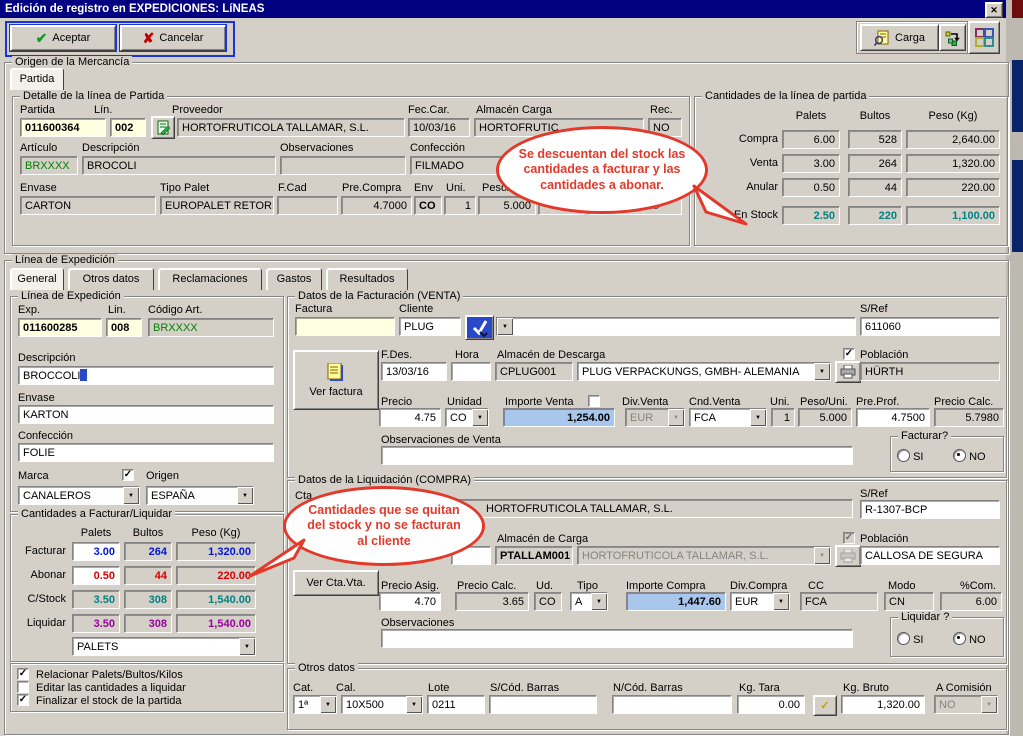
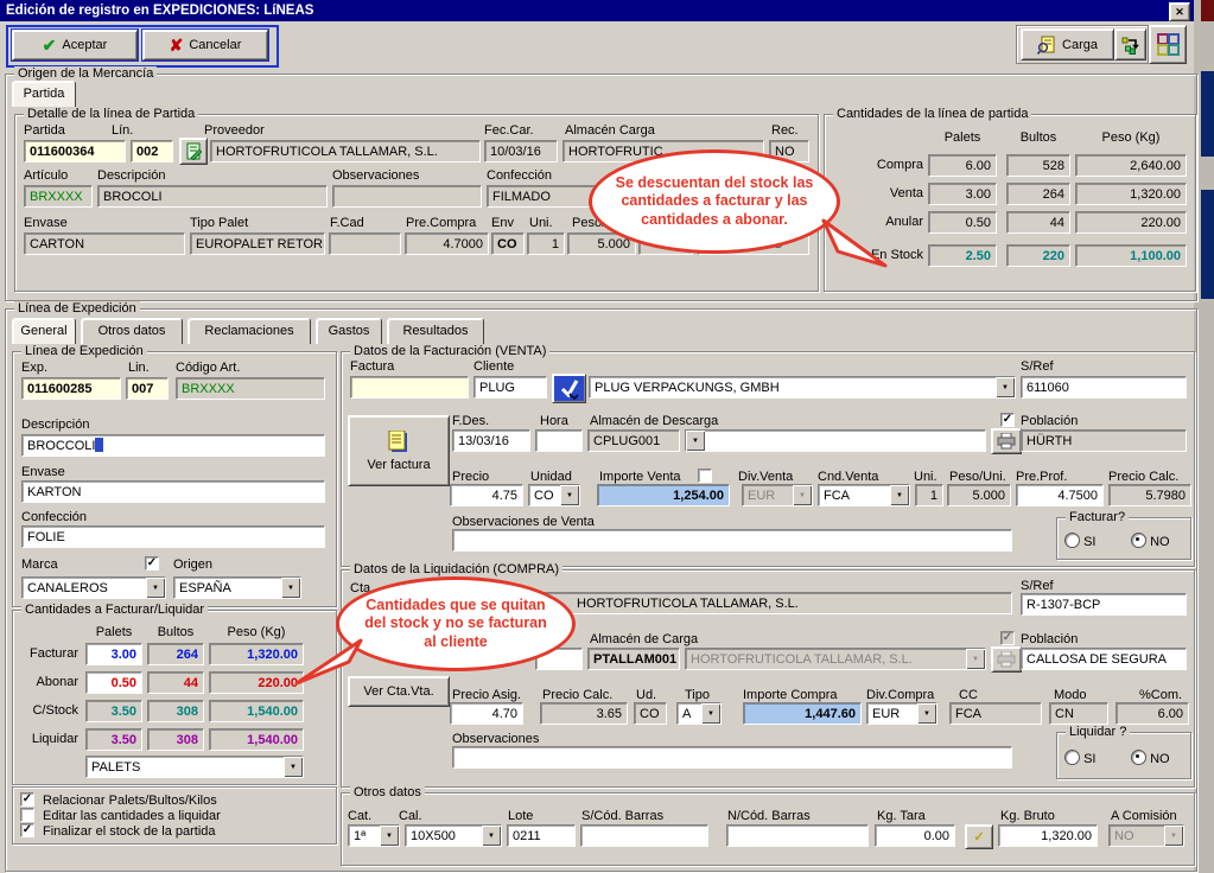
  Edición de registro en EXPEDICIONES: LíNEAS
  ✕
  ✔
  Aceptar
  ✘
  Cancelar
  Carga
  Origen de la Mercancía
  Partida
  Detalle de la línea de Partida
  Partida
  Lín.
  Proveedor
  Fec.Car.
  Almacén Carga
  Rec.
  011600364
  002
  HORTOFRUTICOLA TALLAMAR, S.L.
  10/03/16
  HORTOFRUTIC
  NO
  Artículo
  Descripción
  Observaciones
  Confección
  BRXXXX
  BROCOLI
  FILMADO
  Envase
  Tipo Palet
  F.Cad
  Pre.Compra
  Env
  Uni.
  CARTON
  EUROPALET RETOR
  4.7000
  CO
  1
  5.000
  Cantidades de la línea de partida
  Palets
  Bultos
  Peso (Kg)
  Compra
  6.00
  528
  2,640.00
  Venta
  3.00
  264
  1,320.00
  Anular
  0.50
  44
  220.00
  En Stock
  2.50
  220
  1,100.00
  Se descuentan del stock las cantidades a facturar y las cantidades a abonar.
  Línea de Expedición
  General
  Otros datos
  Reclamaciones
  Gastos
  Resultados
  Línea de Expedición
  Exp.
  Lin.
  Código Art.
  011600285
- 008
+ 007
  BRXXXX
  Descripción
  BROCCOLI
  Envase
  KARTON
  Confección
  FOLIE
  Marca
  Origen
  CANALEROS
  ESPAÑA
  Cantidades a Facturar/Liquidar
  Palets
  Bultos
  Peso (Kg)
  Facturar
  3.00
  264
  1,320.00
  Abonar
  0.50
  44
  220.00
  C/Stock
  3.50
  308
  1,540.00
  Liquidar
  3.50
  308
  1,540.00
  PALETS
  Relacionar Palets/Bultos/Kilos
  Editar las cantidades a liquidar
  Finalizar el stock de la partida
  Datos de la Facturación (VENTA)
  Factura
  Cliente
  PLUG
+ PLUG VERPACKUNGS, GMBH
  S/Ref
  611060
  Ver factura
  F.Des.
  Hora
  Almacén de Descarga
  Población
  13/03/16
  CPLUG001
- PLUG VERPACKUNGS, GMBH- ALEMANIA
  HÜRTH
  Precio
  Unidad
  Importe Venta
  Div.Venta
  Cnd.Venta
  Uni.
  Peso/Uni.
  Pre.Prof.
  Precio Calc.
  4.75
  CO
  1,254.00
  EUR
  FCA
  1
  5.000
  4.7500
  5.7980
  Observaciones de Venta
  Facturar?
  SI
  NO
  Datos de la Liquidación (COMPRA)
  Cta
  HORTOFRUTICOLA TALLAMAR, S.L.
  S/Ref
  R-1307-BCP
  Almacén de Carga
  Población
  PTALLAM001
  HORTOFRUTICOLA TALLAMAR, S.L.
  CALLOSA DE SEGURA
  Ver Cta.Vta.
  Precio Asig.
  Precio Calc.
  Ud.
  Tipo
  Importe Compra
  Div.Compra
  CC
  Modo
  %Com.
  4.70
  3.65
  CO
  A
  1,447.60
  EUR
  FCA
  CN
  6.00
  Observaciones
  Liquidar ?
  SI
  NO
  Cantidades que se quitan del stock y no se facturan al cliente
  Otros datos
  Cat.
  Cal.
  Lote
  S/Cód. Barras
  N/Cód. Barras
  Kg. Tara
  Kg. Bruto
  A Comisión
  1ª
  10X500
  0211
  0.00
  ✓
  1,320.00
  NO
